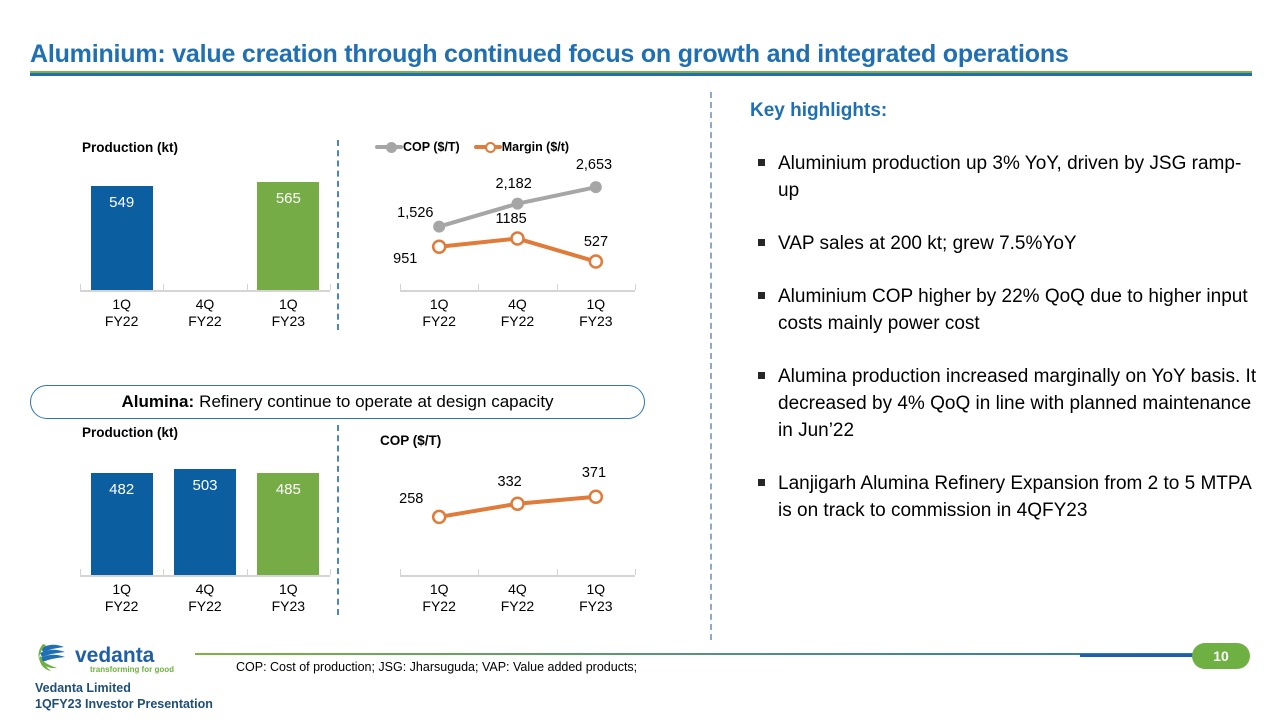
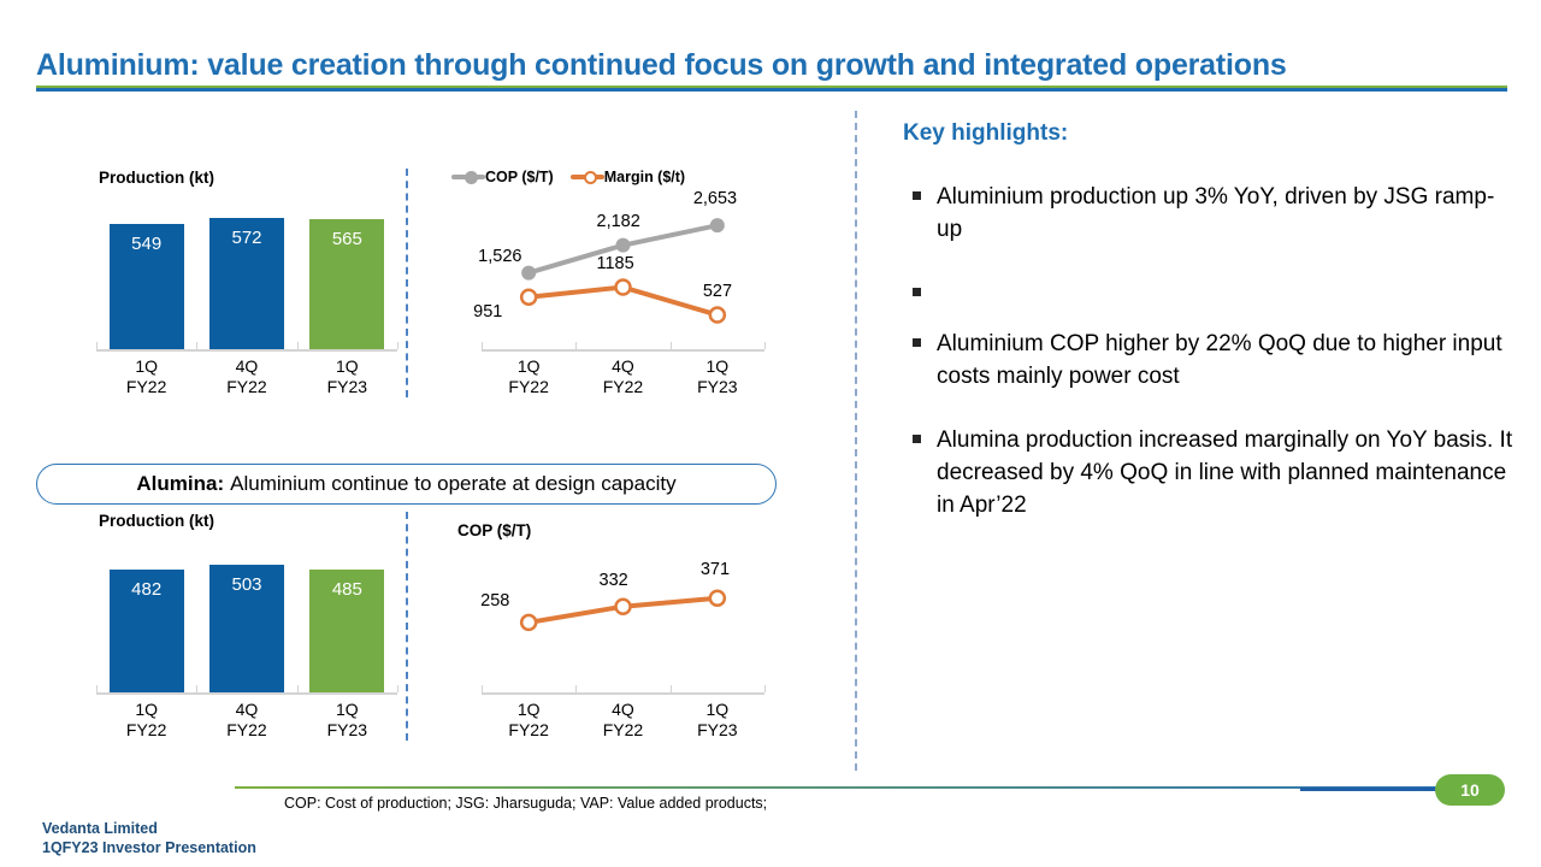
  Aluminium: value creation through continued focus on growth and integrated operations
  Alumina:
- Refinery continue to operate at design capacity
+ Aluminium continue to operate at design capacity
  Production (kt)
  549
+ 572
  565
  1Q
  FY22
  4Q
  FY22
  1Q
  FY23
  COP ($/T)
  Margin ($/t)
  1,526
  2,182
  2,653
  951
  1185
  527
  1Q
  FY22
  4Q
  FY22
  1Q
  FY23
  Production (kt)
  482
  503
  485
  1Q
  FY22
  4Q
  FY22
  1Q
  FY23
  COP ($/T)
  258
  332
  371
  1Q
  FY22
  4Q
  FY22
  1Q
  FY23
  Key highlights:
  Aluminium production up 3% YoY, driven by JSG ramp-up
- VAP sales at 200 kt; grew 7.5%YoY
  Aluminium COP higher by 22% QoQ due to higher input costs mainly power cost
- Alumina production increased marginally on YoY basis. It decreased by 4% QoQ in line with planned maintenance in Jun’22
+ Alumina production increased marginally on YoY basis. It decreased by 4% QoQ in line with planned maintenance in Apr’22
- Lanjigarh Alumina Refinery Expansion from 2 to 5 MTPA is on track to commission in 4QFY23
  COP: Cost of production; JSG: Jharsuguda; VAP: Value added products;
- vedanta
- transforming for good
  Vedanta Limited
  1QFY23 Investor Presentation
  10
